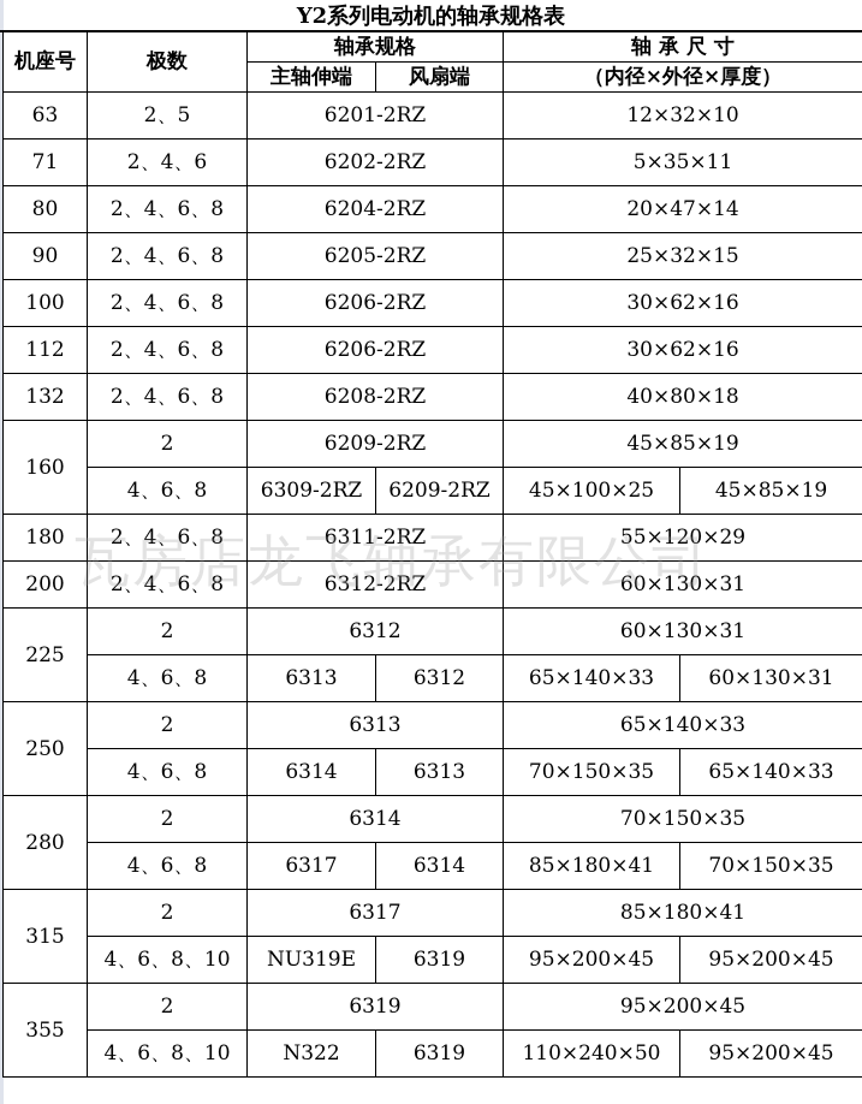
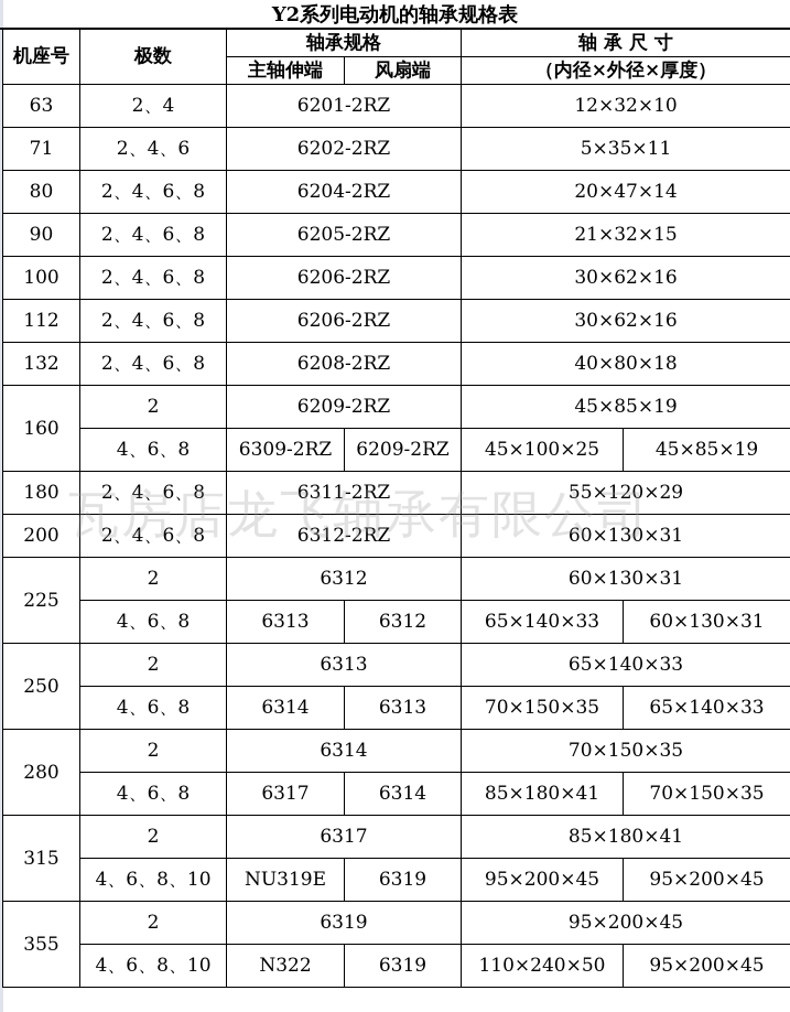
  Y2系列电动机的轴承规格表
  机座号	极数	轴承规格	轴 承 尺 寸
  主轴伸端	风扇端	（内径×外径×厚度）
- 63	2、5	6201-2RZ	12×32×10
+ 63	2、4	6201-2RZ	12×32×10
  71	2、4、6	6202-2RZ	5×35×11
  80	2、4、6、8	6204-2RZ	20×47×14
- 90	2、4、6、8	6205-2RZ	25×32×15
+ 90	2、4、6、8	6205-2RZ	21×32×15
  100	2、4、6、8	6206-2RZ	30×62×16
  112	2、4、6、8	6206-2RZ	30×62×16
  132	2、4、6、8	6208-2RZ	40×80×18
  160	2	6209-2RZ	45×85×19
  4、6、8	6309-2RZ	6209-2RZ	45×100×25	45×85×19
  180	2、4、6、8	6311-2RZ	55×120×29
  200	2、4、6、8	6312-2RZ	60×130×31
  225	2	6312	60×130×31
  4、6、8	6313	6312	65×140×33	60×130×31
  250	2	6313	65×140×33
  4、6、8	6314	6313	70×150×35	65×140×33
  280	2	6314	70×150×35
  4、6、8	6317	6314	85×180×41	70×150×35
  315	2	6317	85×180×41
  4、6、8、10	NU319E	6319	95×200×45	95×200×45
  355	2	6319	95×200×45
  4、6、8、10	N322	6319	110×240×50	95×200×45
  瓦房店龙飞轴承有限公司
